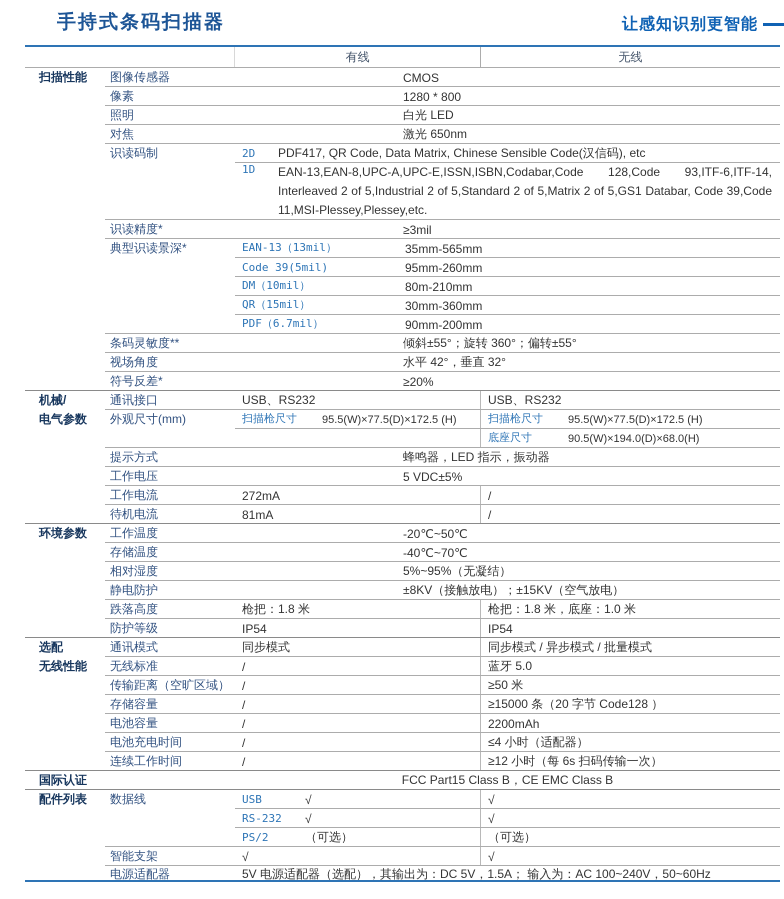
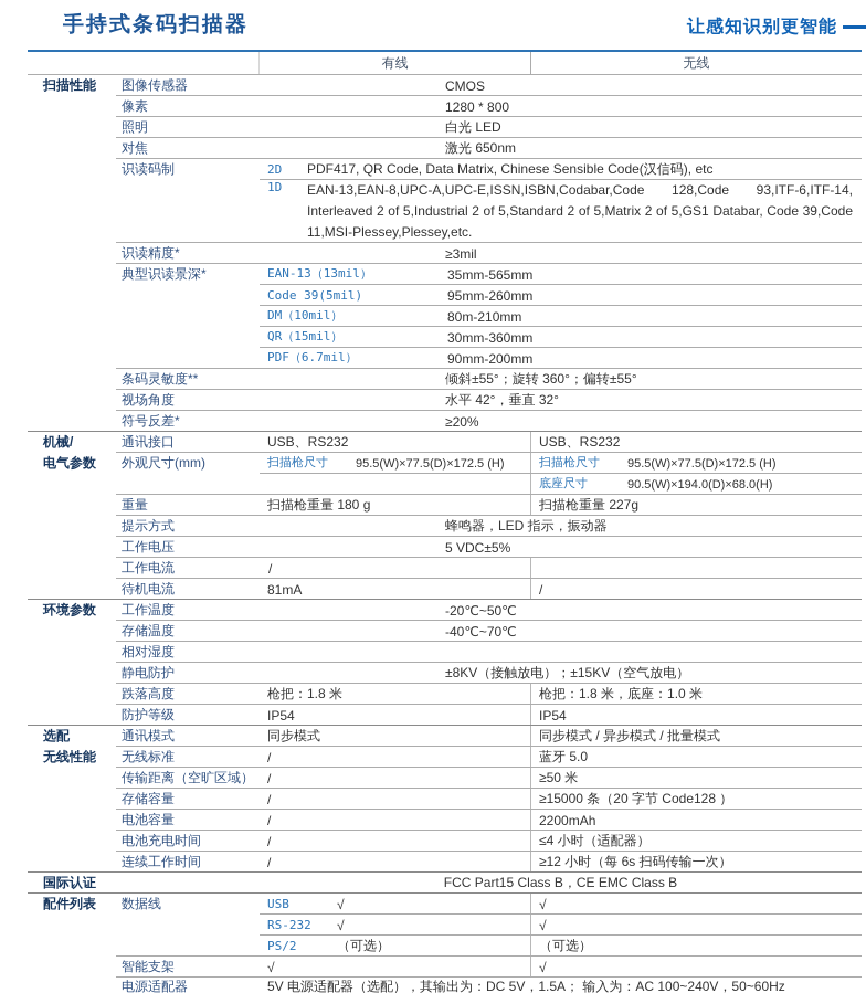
  手持式条码扫描器
  让感知识别更智能
  有线
  无线
  扫描性能
  图像传感器
  CMOS
  像素
  1280 * 800
  照明
  白光 LED
  对焦
  激光 650nm
  识读码制
  2D
  PDF417, QR Code, Data Matrix, Chinese Sensible Code(汉信码), etc
  1D
  EAN-13,EAN-8,UPC-A,UPC-E,ISSN,ISBN,Codabar,Code 128,Code 93,ITF-6,ITF-14, Interleaved 2 of 5,Industrial 2 of 5,Standard 2 of 5,Matrix 2 of 5,GS1 Databar, Code 39,Code 11,MSI-Plessey,Plessey,etc.
  识读精度*
  ≥3mil
  典型识读景深*
  EAN-13（13mil）
  35mm-565mm
  Code 39(5mil)
  95mm-260mm
  DM（10mil）
  80m-210mm
  QR（15mil）
  30mm-360mm
  PDF（6.7mil）
  90mm-200mm
  条码灵敏度**
  倾斜±55°；旋转 360°；偏转±55°
  视场角度
  水平 42°，垂直 32°
  符号反差*
  ≥20%
  机械/
  通讯接口
  USB、RS232
  USB、RS232
  电气参数
  外观尺寸(mm)
  扫描枪尺寸
  95.5(W)×77.5(D)×172.5 (H)
  扫描枪尺寸
  95.5(W)×77.5(D)×172.5 (H)
  底座尺寸
  90.5(W)×194.0(D)×68.0(H)
+ 重量
+ 扫描枪重量 180 g
+ 扫描枪重量 227g
  提示方式
  蜂鸣器，LED 指示，振动器
  工作电压
  5 VDC±5%
  工作电流
- 272mA
  /
  待机电流
  81mA
  /
  环境参数
  工作温度
  -20℃~50℃
  存储温度
  -40℃~70℃
  相对湿度
- 5%~95%（无凝结）
  静电防护
  ±8KV（接触放电）；±15KV（空气放电）
  跌落高度
  枪把：1.8 米
  枪把：1.8 米，底座：1.0 米
  防护等级
  IP54
  IP54
  选配
  通讯模式
  同步模式
  同步模式 / 异步模式 / 批量模式
  无线性能
  无线标准
  /
  蓝牙 5.0
  传输距离（空旷区域）
  /
  ≥50 米
  存储容量
  /
  ≥15000 条（20 字节 Code128 ）
  电池容量
  /
  2200mAh
  电池充电时间
  /
  ≤4 小时（适配器）
  连续工作时间
  /
  ≥12 小时（每 6s 扫码传输一次）
  国际认证
  FCC Part15 Class B，CE EMC Class B
  配件列表
  数据线
  USB
  √
  √
  RS-232
  √
  √
  PS/2
  （可选）
  （可选）
  智能支架
  √
  √
  电源适配器
  5V 电源适配器（选配），其输出为：DC 5V，1.5A； 输入为：AC 100~240V，50~60Hz
